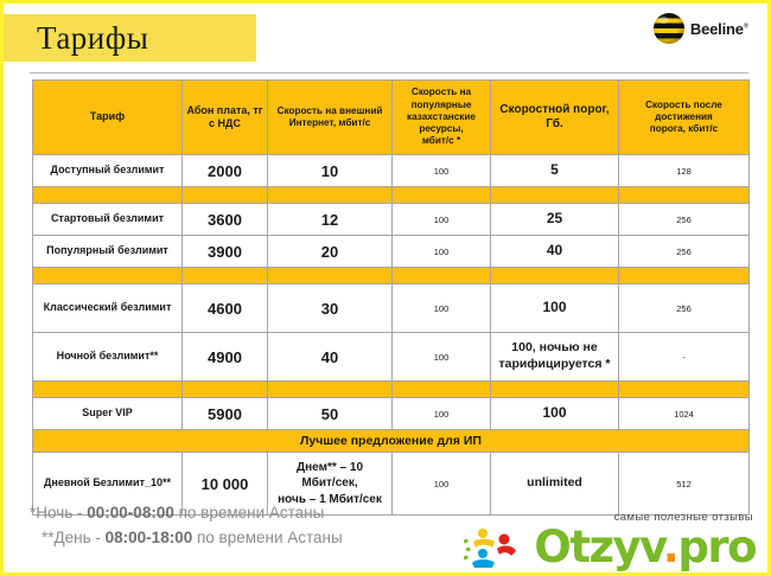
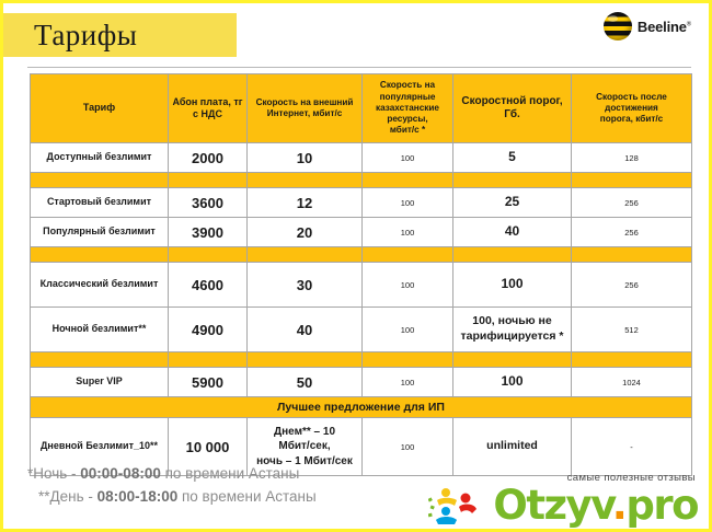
  Тарифы
  Beeline
  Тариф	Абон плата, тг с НДС	Скорость на внешний Интернет, мбит/с	Скорость на популярные казахстанские ресурсы, мбит/с *	Скоростной порог, Гб.	Скорость после достижения порога, кбит/с
  Доступный безлимит	2000	10	100	5	128
  Стартовый безлимит	3600	12	100	25	256
  Популярный безлимит	3900	20	100	40	256
  Классический безлимит	4600	30	100	100	256
- Ночной безлимит**	4900	40	100	100, ночью не тарифицируется *	-
+ Ночной безлимит**	4900	40	100	100, ночью не тарифицируется *	512
  Super VIP	5900	50	100	100	1024
  Лучшее предложение для ИП
- Дневной Безлимит_10**	10 000	Днем** – 10 Мбит/сек, ночь – 1 Мбит/сек	100	unlimited	512
+ Дневной Безлимит_10**	10 000	Днем** – 10 Мбит/сек, ночь – 1 Мбит/сек	100	unlimited	-
  *Ночь - 00:00-08:00 по времени Астаны
  **День - 08:00-18:00 по времени Астаны
  самые полезные отзывы
  Otzyv.pro
